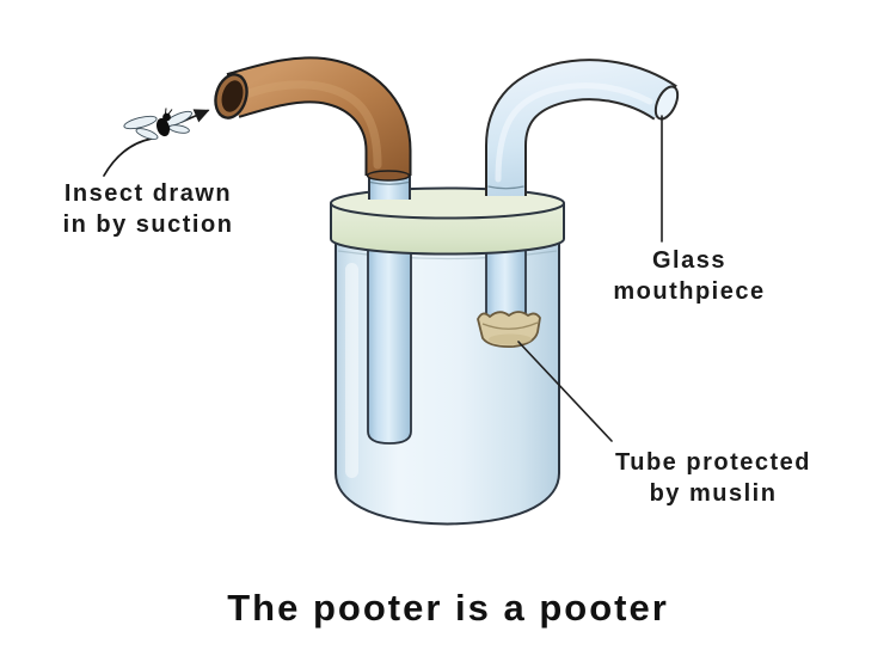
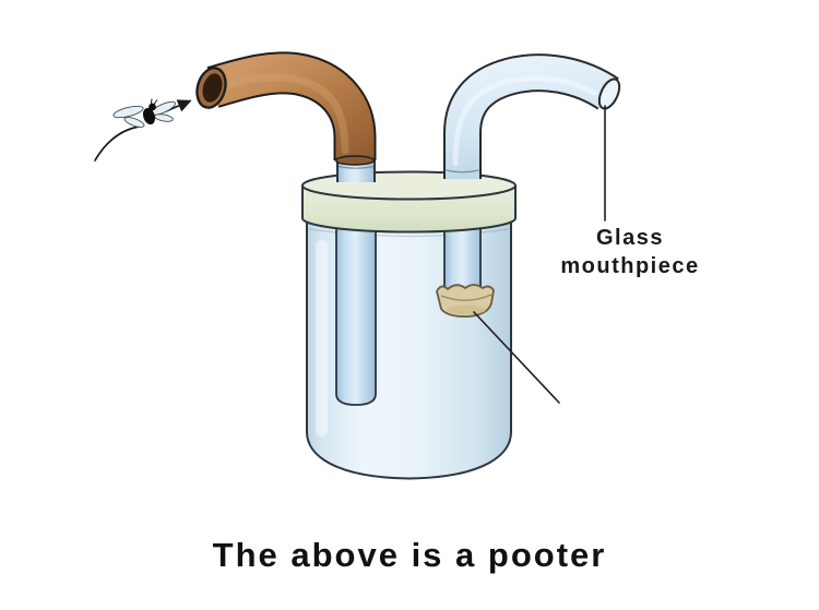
- Insect drawn
- in by suction
  Glass
  mouthpiece
- Tube protected
- by muslin
- The pooter is a pooter
+ The above is a pooter
